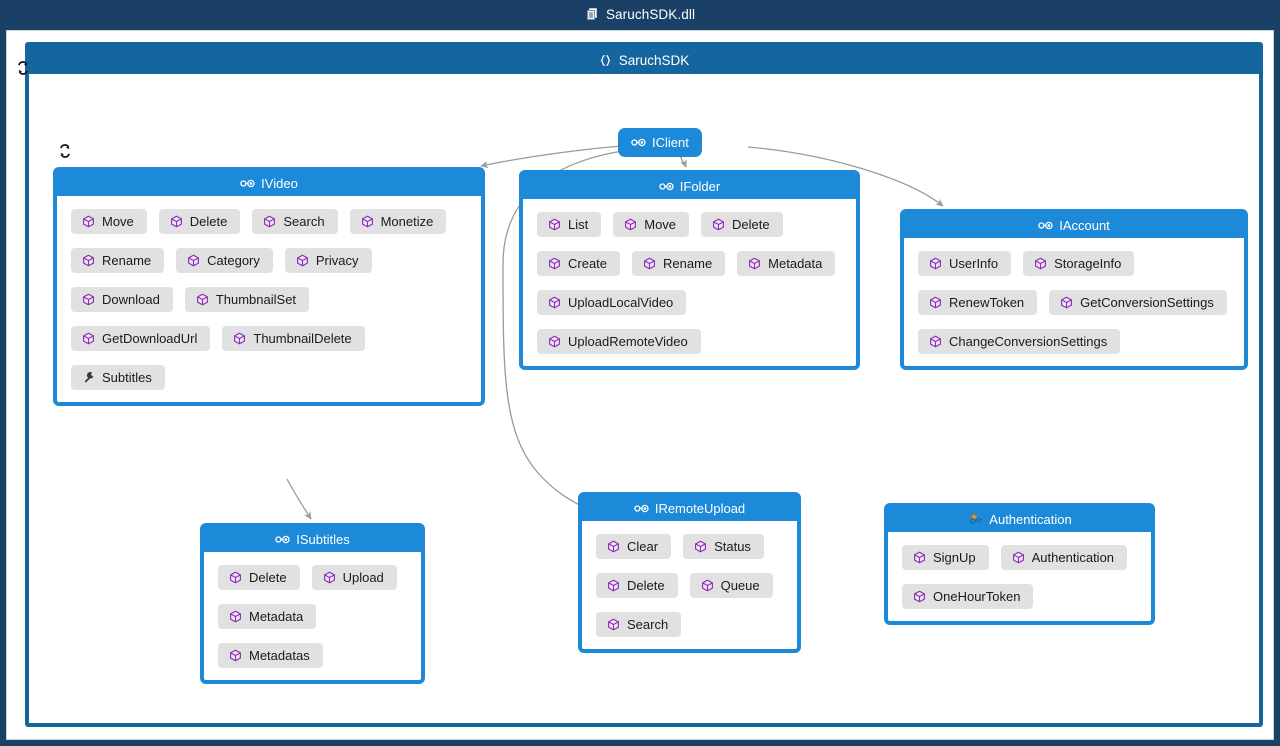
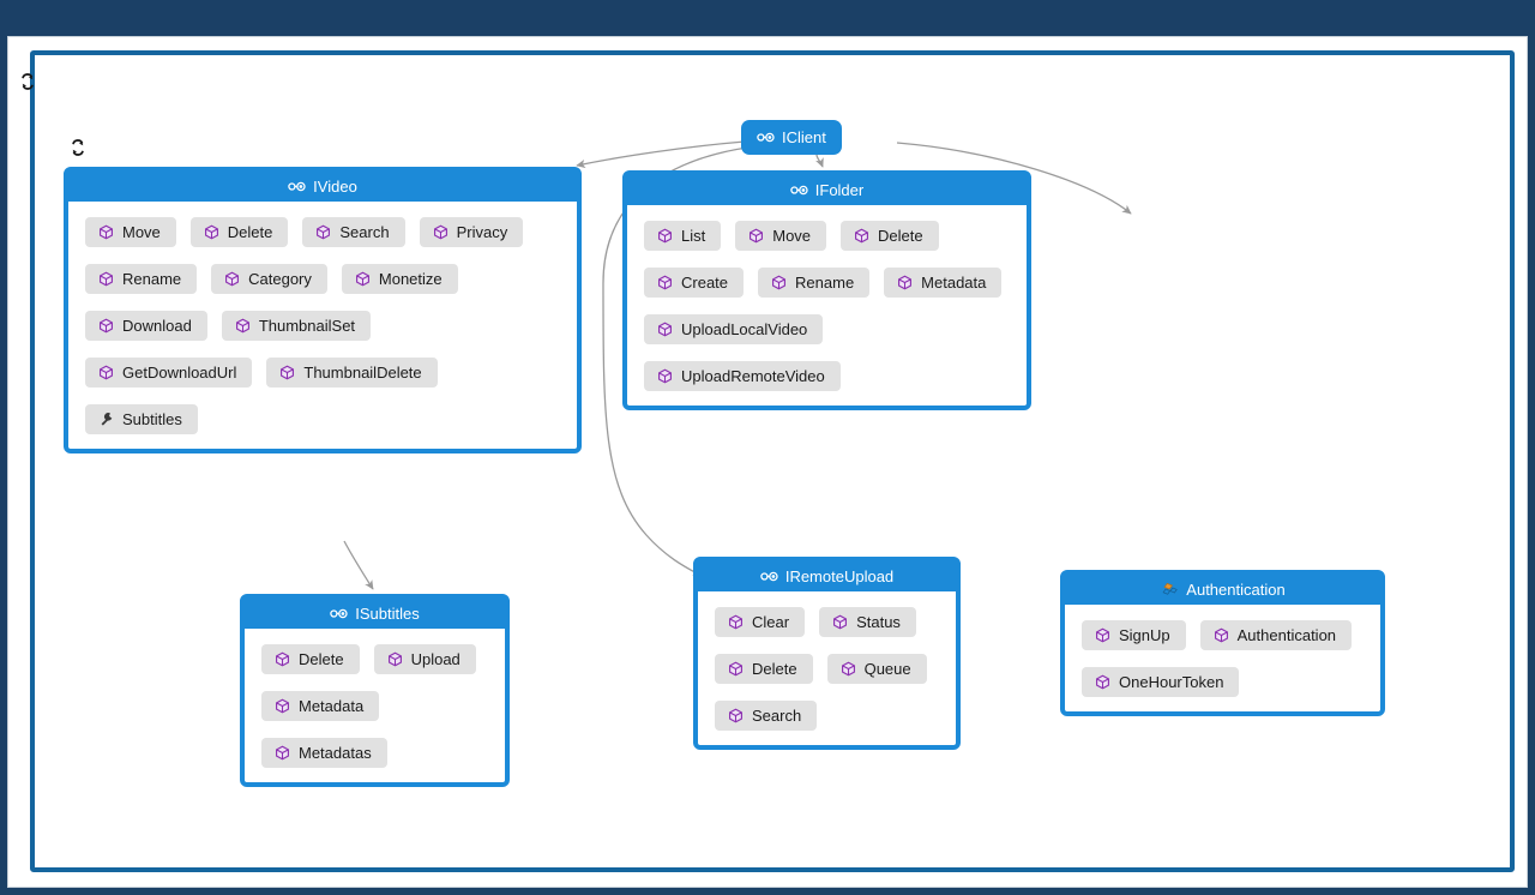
- SaruchSDK.dll
- SaruchSDK
  IClient
  IVideo
  Move
  Delete
  Search
- Monetize
+ Privacy
  Rename
  Category
- Privacy
+ Monetize
  Download
  ThumbnailSet
  GetDownloadUrl
  ThumbnailDelete
  Subtitles
  IFolder
  List
  Move
  Delete
  Create
  Rename
  Metadata
  UploadLocalVideo
  UploadRemoteVideo
- IAccount
- UserInfo
- StorageInfo
- RenewToken
- GetConversionSettings
- ChangeConversionSettings
  ISubtitles
  Delete
  Upload
  Metadata
  Metadatas
  IRemoteUpload
  Clear
  Status
  Delete
  Queue
  Search
  Authentication
  SignUp
  Authentication
  OneHourToken
